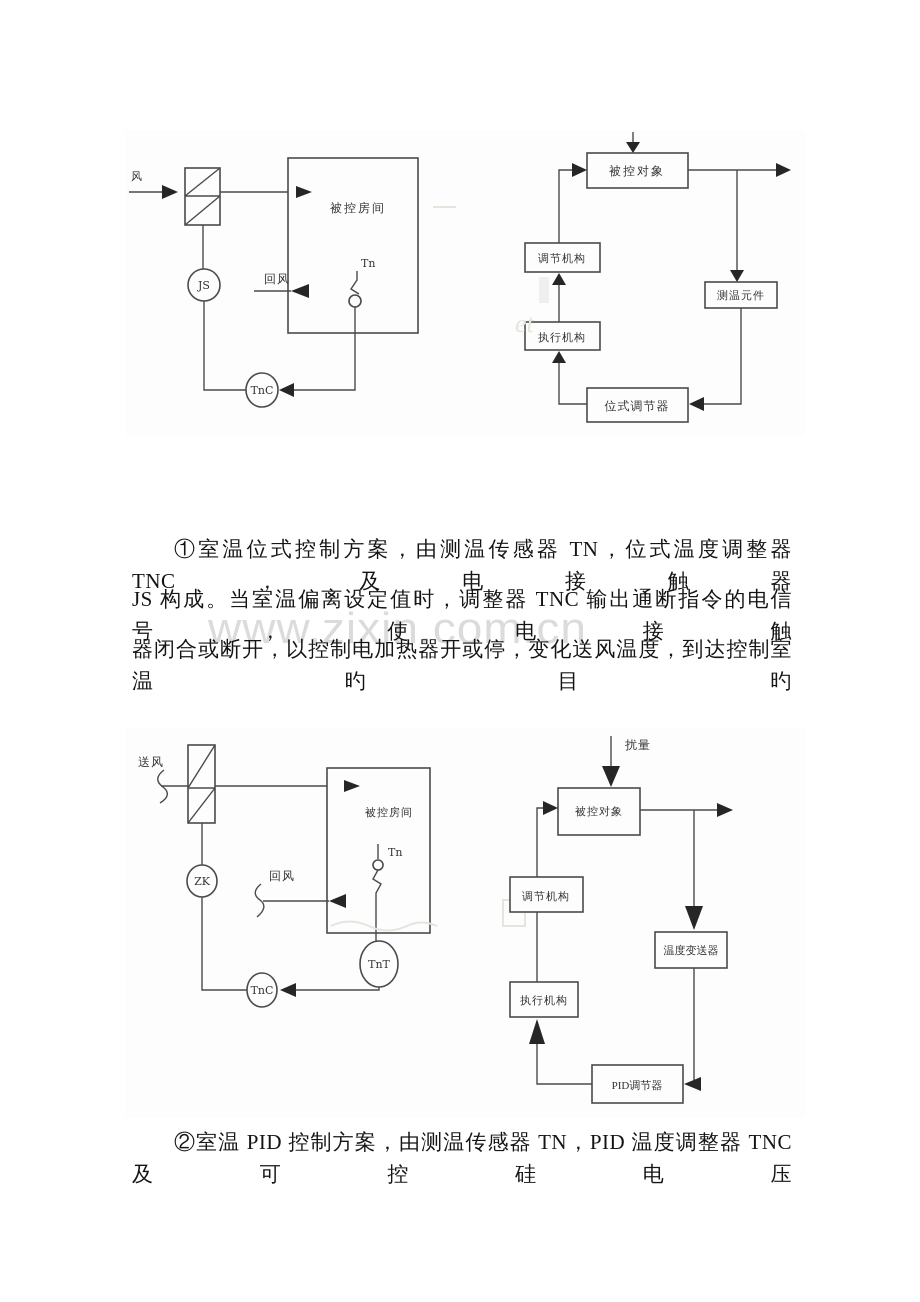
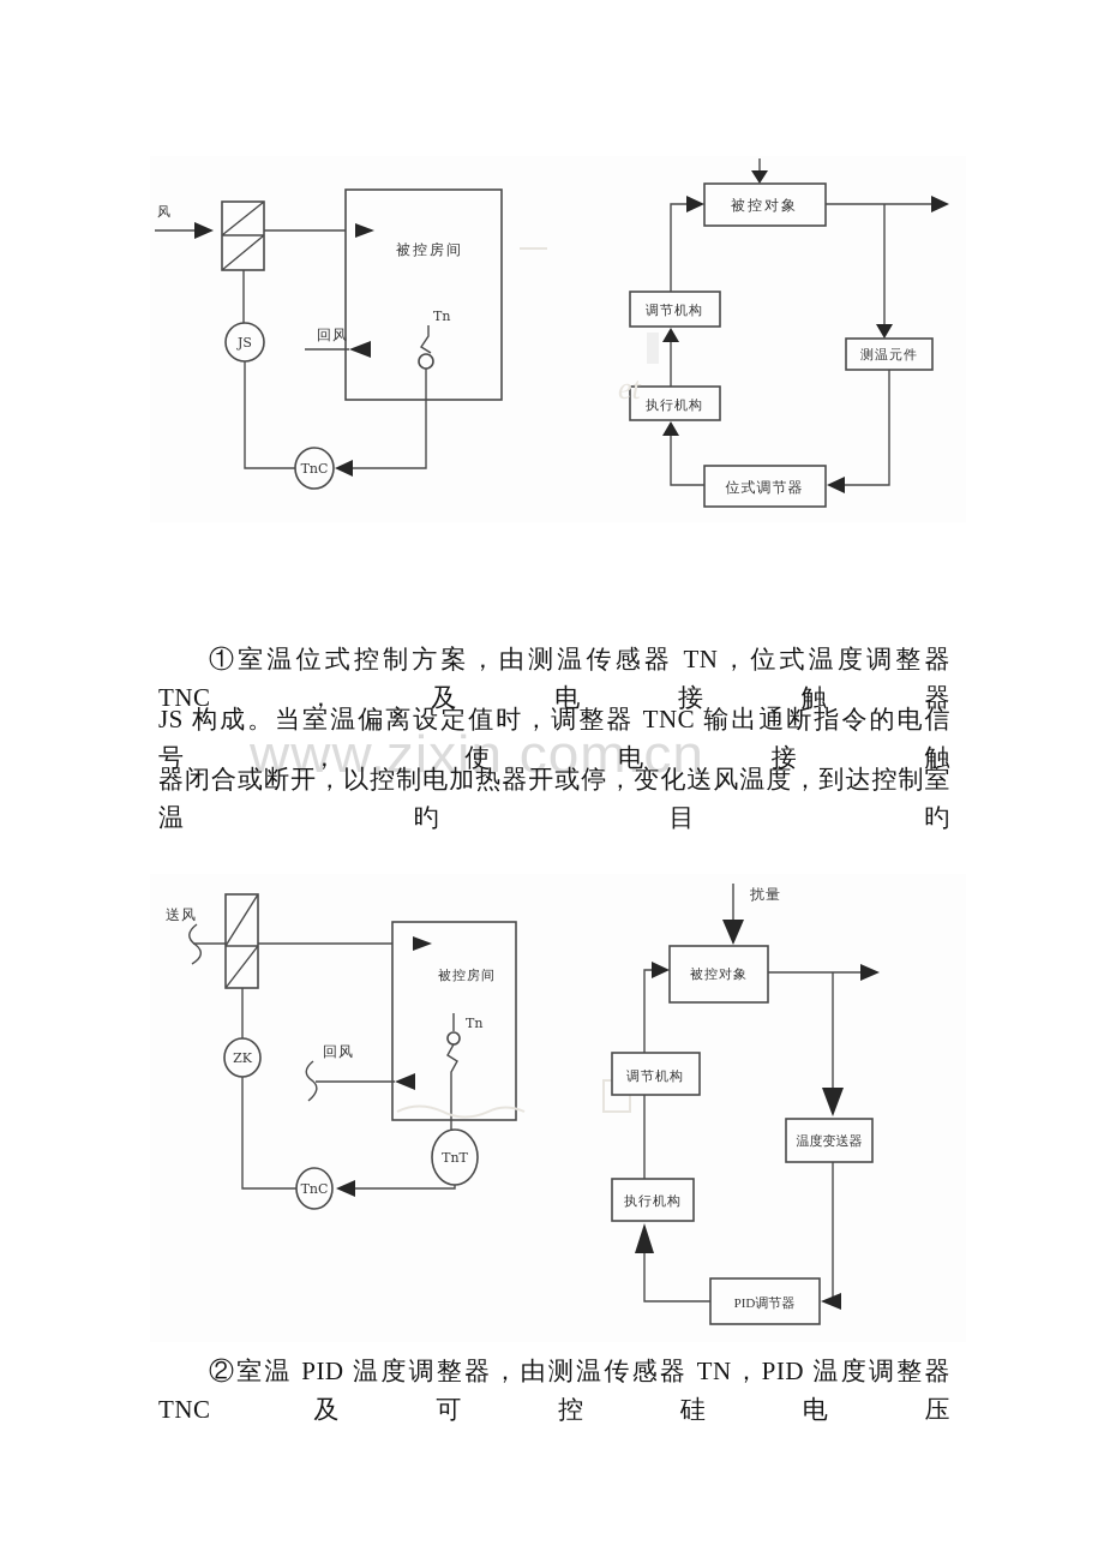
  风
  被控房间
  Tn
  TnC
  JS
  回风
  被控对象
  测温元件
  位式调节器
  执行机构
  调节机构
  et
  www.zixin.com.cn
  ①室温位式控制方案，由测温传感器 TN，位式温度调整器 TNC，及电接触器
  JS 构成。当室温偏离设定值时，调整器 TNC 输出通断指令的电信号，使电接触
  器闭合或断开，以控制电加热器开或停，变化送风温度，到达控制室温旳目旳
  送风
  被控房间
  ZK
  回风
  Tn
  TnT
  TnC
  扰量
  被控对象
  温度变送器
  调节机构
  执行机构
  PID调节器
- ②室温 PID 控制方案，由测温传感器 TN，PID 温度调整器 TNC 及可控硅电压
+ ②室温 PID 温度调整器，由测温传感器 TN，PID 温度调整器 TNC 及可控硅电压
